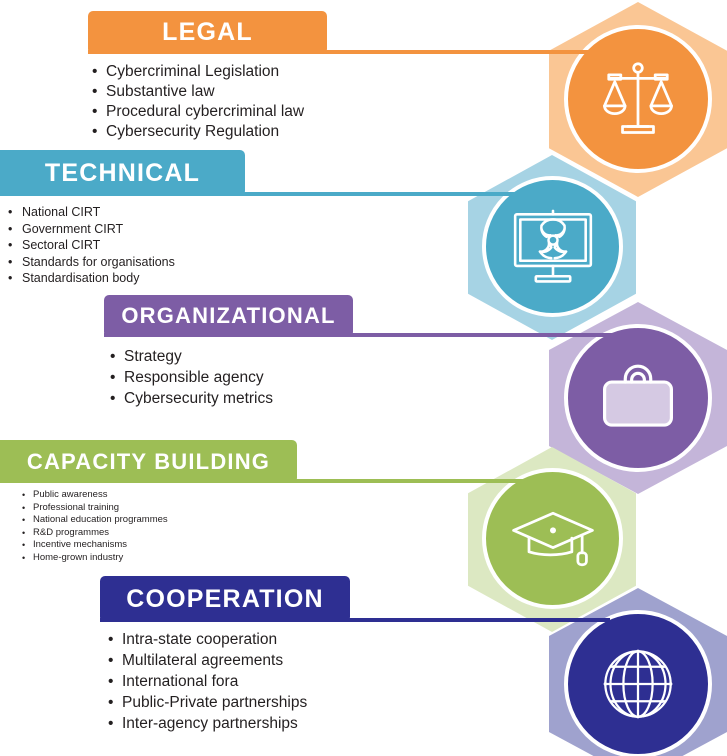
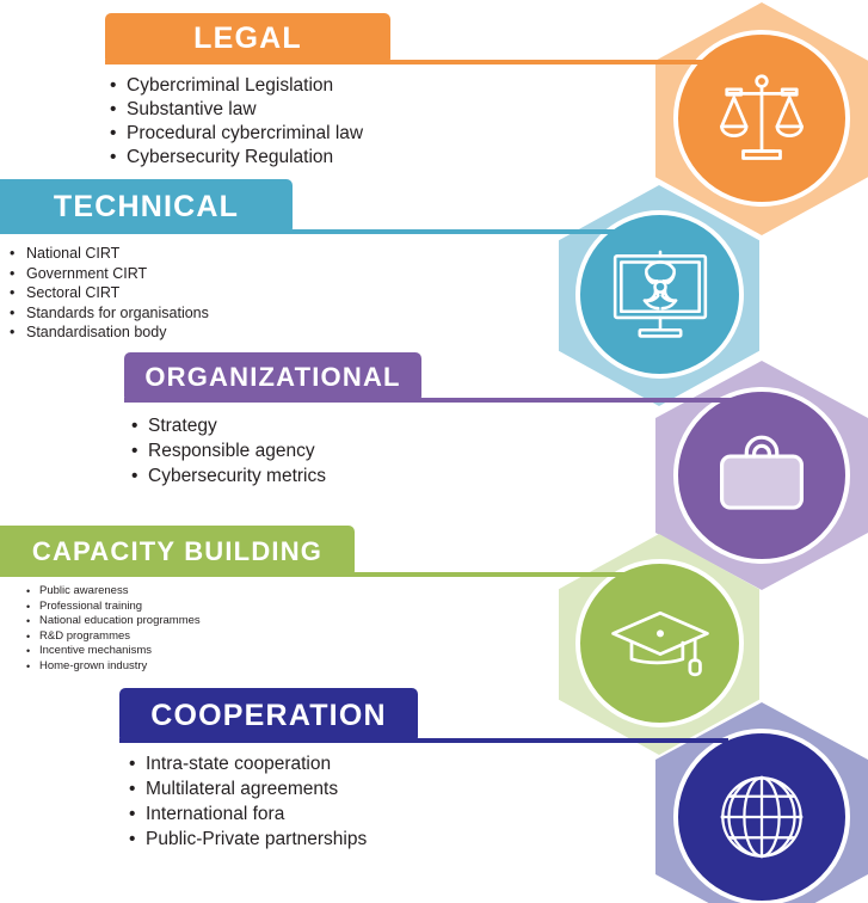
  LEGAL
  TECHNICAL
  ORGANIZATIONAL
  CAPACITY BUILDING
  COOPERATION
  Cybercriminal Legislation
  Substantive law
  Procedural cybercriminal law
  Cybersecurity Regulation
  National CIRT
  Government CIRT
  Sectoral CIRT
  Standards for organisations
  Standardisation body
  Strategy
  Responsible agency
  Cybersecurity metrics
  Public awareness
  Professional training
  National education programmes
  R&D programmes
  Incentive mechanisms
  Home-grown industry
  Intra-state cooperation
  Multilateral agreements
  International fora
  Public-Private partnerships
- Inter-agency partnerships
